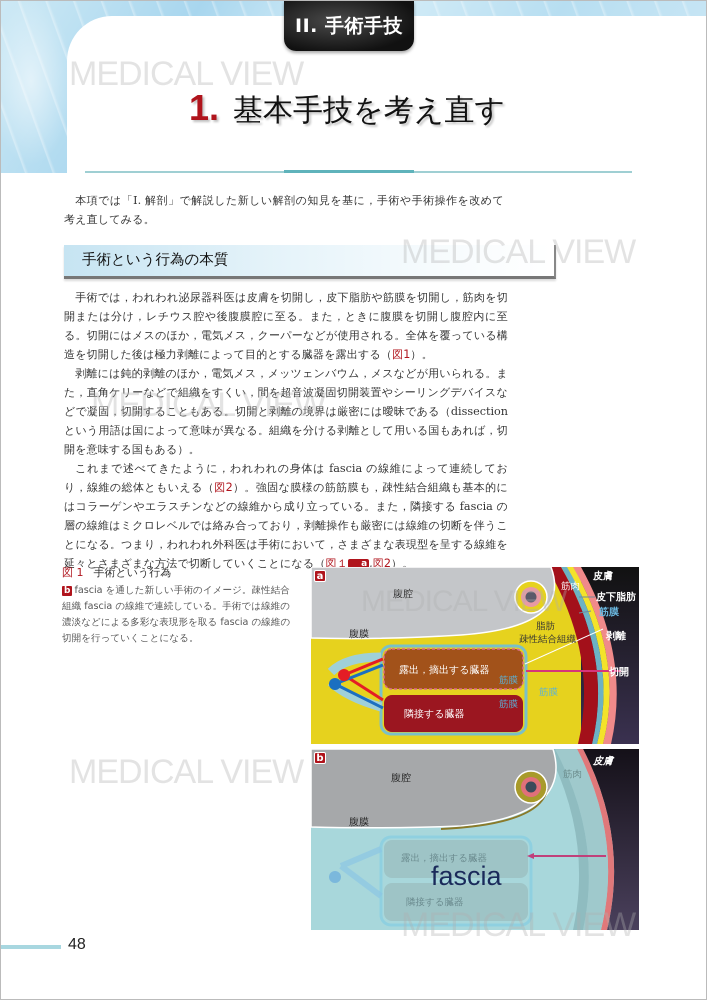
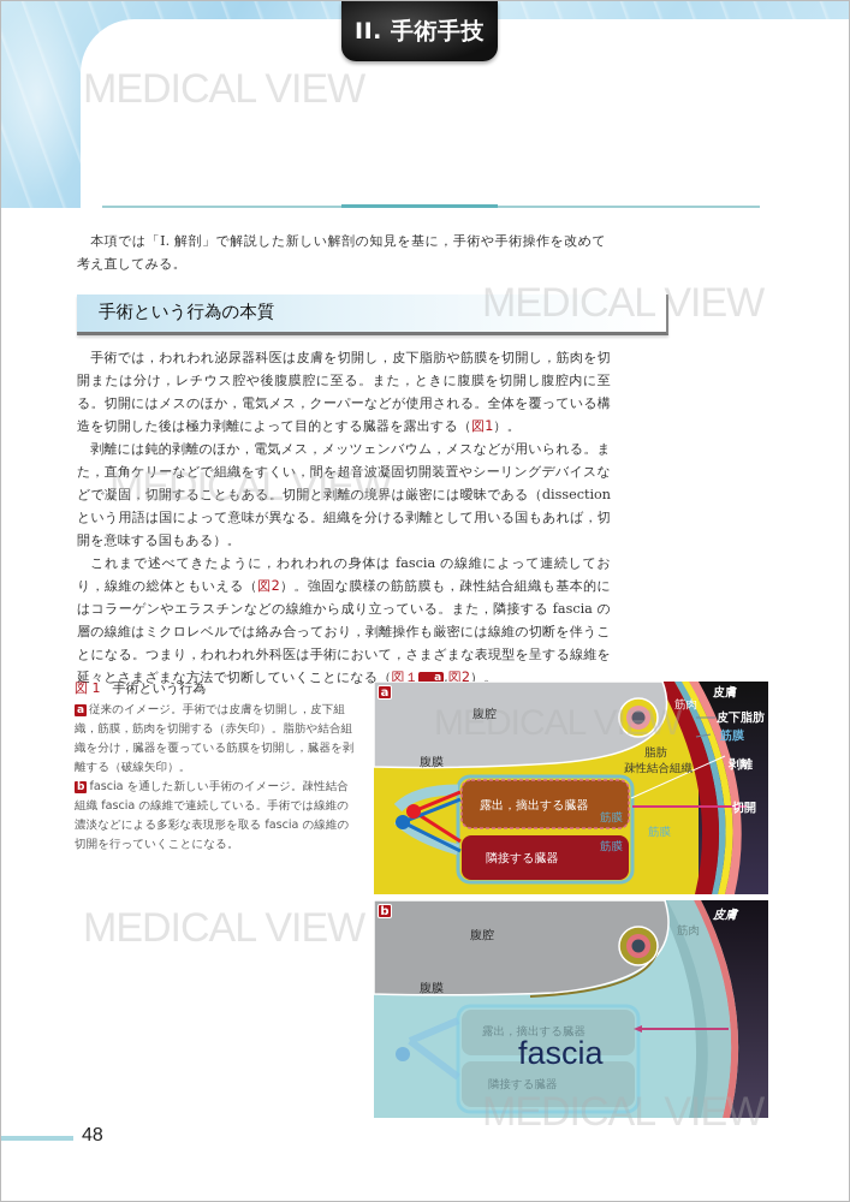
  II. 手術手技
  MEDICAL VIEW
- 1.
- 基本手技を考え直す
  本項では「I. 解剖」で解説した新しい解剖の知見を基に，手術や手術操作を改めて考え直してみる。
  手術という行為の本質
  MEDICAL VIEW
  手術では，われわれ泌尿器科医は皮膚を切開し，皮下脂肪や筋膜を切開し，筋肉を切開または分け，レチウス腔や後腹膜腔に至る。また，ときに腹膜を切開し腹腔内に至る。切開にはメスのほか，電気メス，クーパーなどが使用される。全体を覆っている構造を切開した後は極力剥離によって目的とする臓器を露出する（図1）。
  剥離には鈍的剥離のほか，電気メス，メッツェンバウム，メスなどが用いられる。また，直角ケリーなどで組織をすくい，間を超音波凝固切開装置やシーリングデバイスなどで凝固，切開することもある。切開と剥離の境界は厳密には曖昧である（dissection という用語は国によって意味が異なる。組織を分ける剥離として用いる国もあれば，切開を意味する国もある）。
  これまで述べてきたように，われわれの身体は fascia の線維によって連続しており，線維の総体ともいえる（図2）。強固な膜様の筋筋膜も，疎性結合組織も基本的にはコラーゲンやエラスチンなどの線維から成り立っている。また，隣接する fascia の層の線維はミクロレベルでは絡み合っており，剥離操作も厳密には線維の切断を伴うことになる。つまり，われわれ外科医は手術において，さまざまな表現型を呈する線維を延々とさまざまな方法で切断していくことになる（図１ a ,図2）。
  MEDICAL VIEW
  図 1 手術という行為
+ a 従来のイメージ。手術では皮膚を切開し，皮下組織，筋膜，筋肉を切開する（赤矢印）。脂肪や結合組織を分け，臓器を覆っている筋膜を切開し，臓器を剥離する（破線矢印）。
  b fascia を通した新しい手術のイメージ。疎性結合組織 fascia の線維で連続している。手術では線維の濃淡などによる多彩な表現形を取る fascia の線維の切開を行っていくことになる。
  腹腔
  腹膜
  皮膚
  筋肉
  皮下脂肪
  筋膜
  脂肪
  疎性結合組織
  剥離
  切開
  露出，摘出する臓器
  隣接する臓器
  筋膜
  筋膜
  筋膜
  a
  MEDICAL VIEW
  腹腔
  腹膜
  筋肉
  皮膚
  露出，摘出する臓器
  隣接する臓器
  fascia
  b
  MEDICAL VIEW
  MEDICAL VIEW
  48
